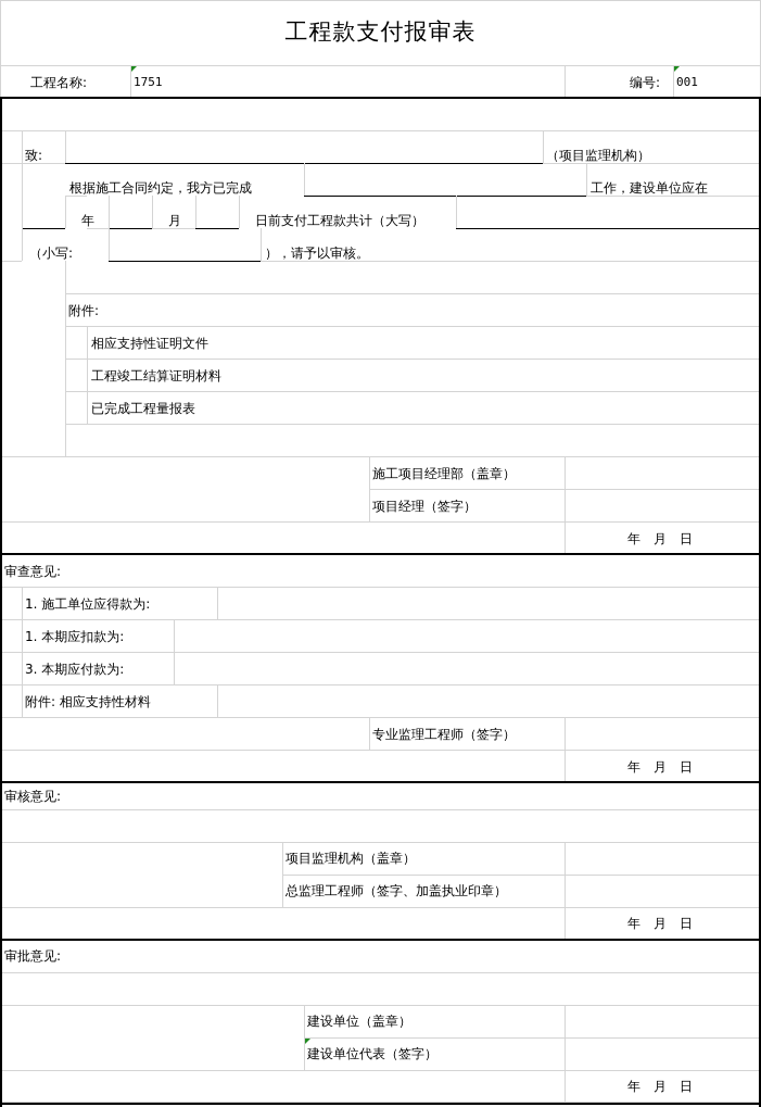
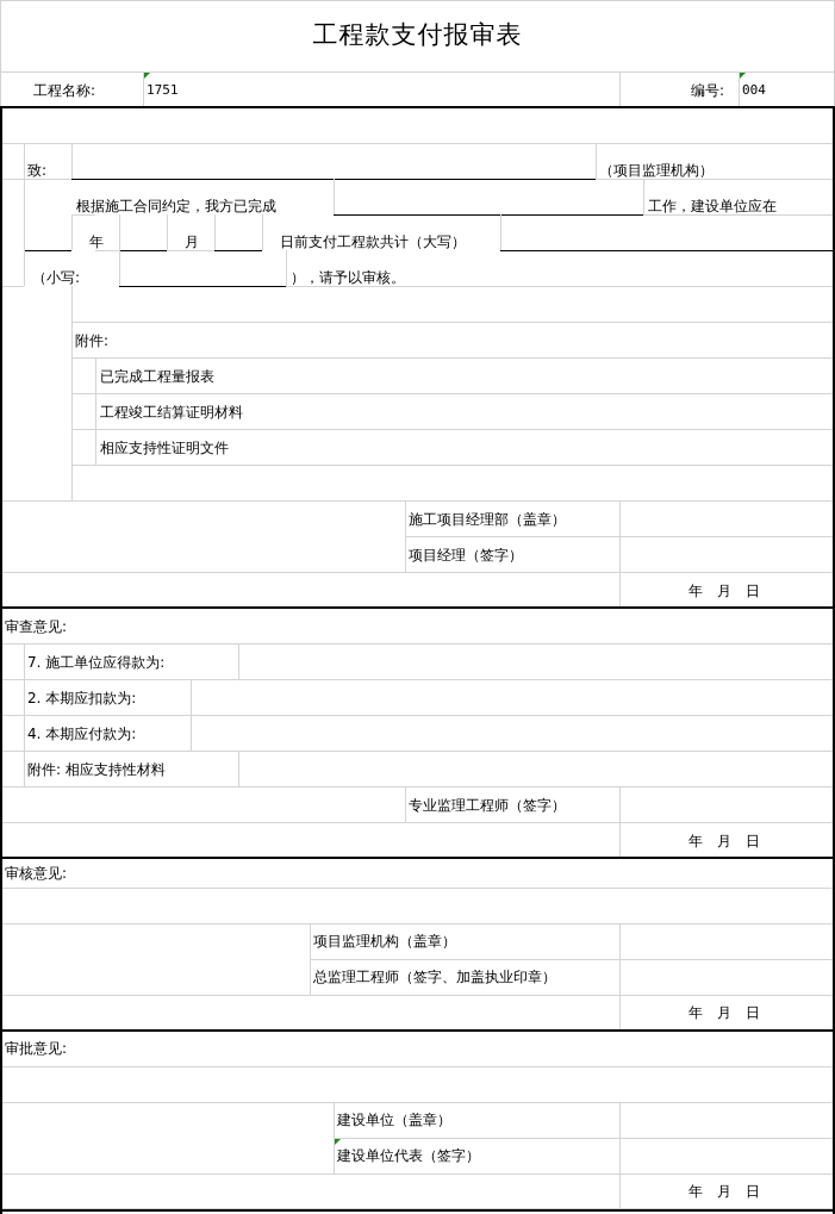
  工程款支付报审表
  工程名称:
  1751
  编号:
- 001
+ 004
  致:
  （项目监理机构）
  根据施工合同约定，我方已完成
  工作，建设单位应在
  年
  月
  日前支付工程款共计（大写）
  （小写:
  ），请予以审核。
  附件:
- 相应支持性证明文件
+ 已完成工程量报表
  工程竣工结算证明材料
- 已完成工程量报表
+ 相应支持性证明文件
  施工项目经理部（盖章）
  项目经理（签字）
  年 月 日
  审查意见:
- 1. 施工单位应得款为:
+ 7. 施工单位应得款为:
- 1. 本期应扣款为:
+ 2. 本期应扣款为:
- 3. 本期应付款为:
+ 4. 本期应付款为:
  附件: 相应支持性材料
  专业监理工程师（签字）
  年 月 日
  审核意见:
  项目监理机构（盖章）
  总监理工程师（签字、加盖执业印章）
  年 月 日
  审批意见:
  建设单位（盖章）
  建设单位代表（签字）
  年 月 日
